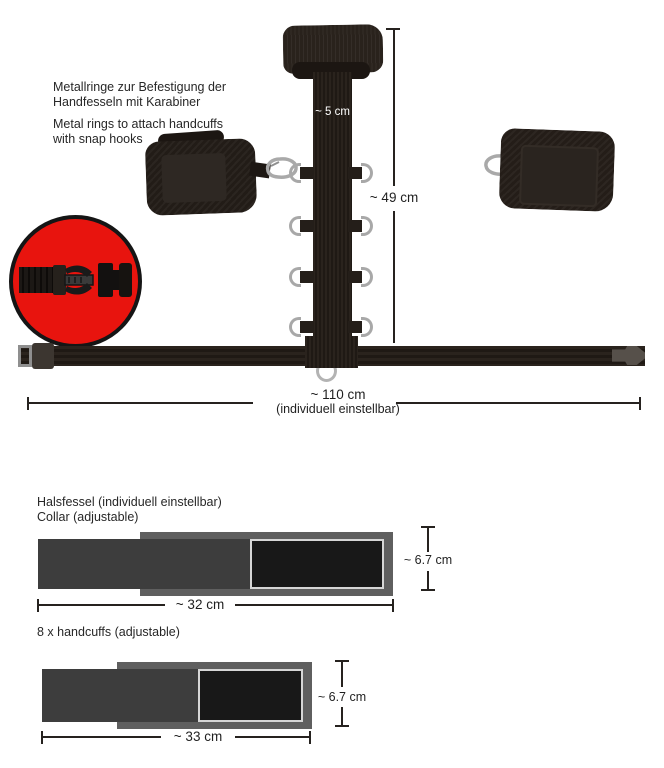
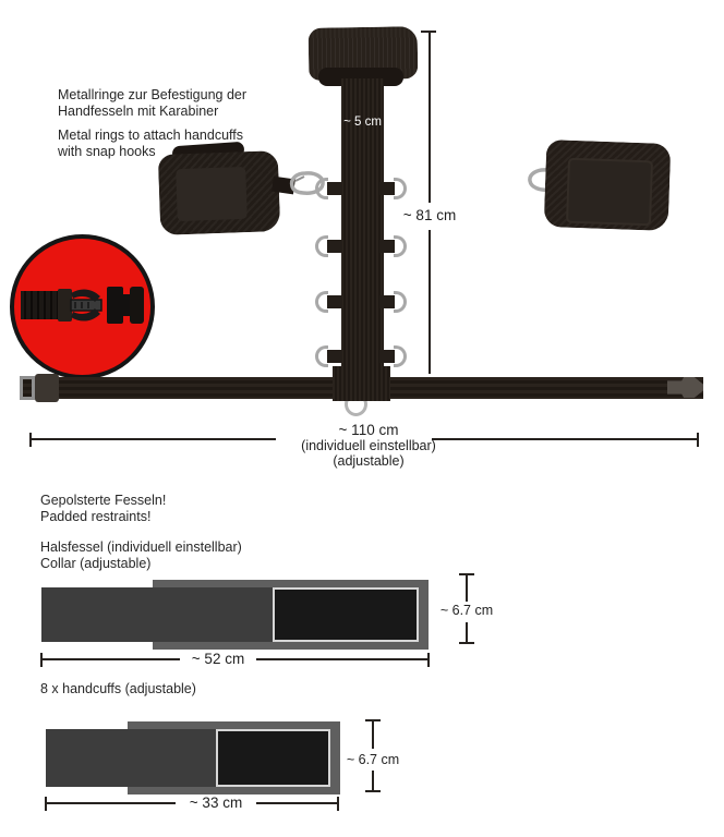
  Metallringe zur Befestigung der
  Handfesseln mit Karabiner
  Metal rings to attach handcuffs
  with snap hooks
  ~ 5 cm
- ~ 49 cm
+ ~ 81 cm
  ~ 110 cm
  (individuell einstellbar)
+ (adjustable)
+ Gepolsterte Fesseln!
+ Padded restraints!
  Halsfessel (individuell einstellbar)
  Collar (adjustable)
  ~ 6.7 cm
- ~ 32 cm
+ ~ 52 cm
  8 x handcuffs (adjustable)
  ~ 6.7 cm
  ~ 33 cm
